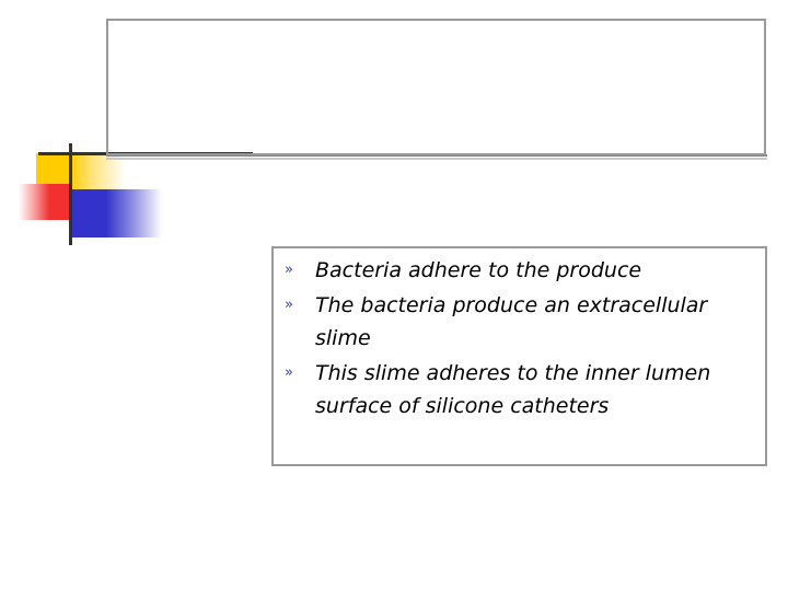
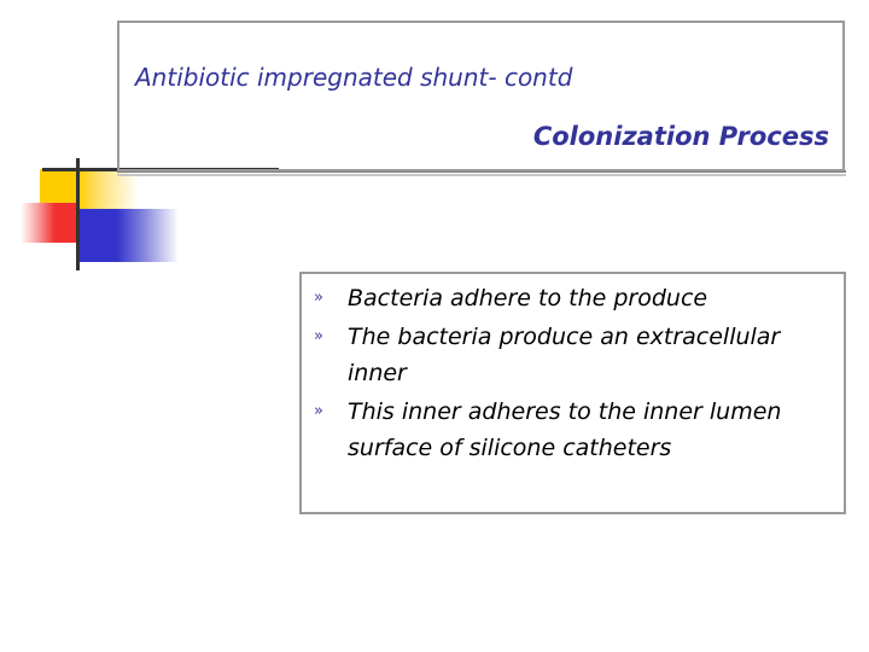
+ Antibiotic impregnated shunt- contd
+ Colonization Process
  »
  Bacteria adhere to the produce
  »
- The bacteria produce an extracellular slime
+ The bacteria produce an extracellular inner
  »
- This slime adheres to the inner lumen surface of silicone catheters
+ This inner adheres to the inner lumen surface of silicone catheters
